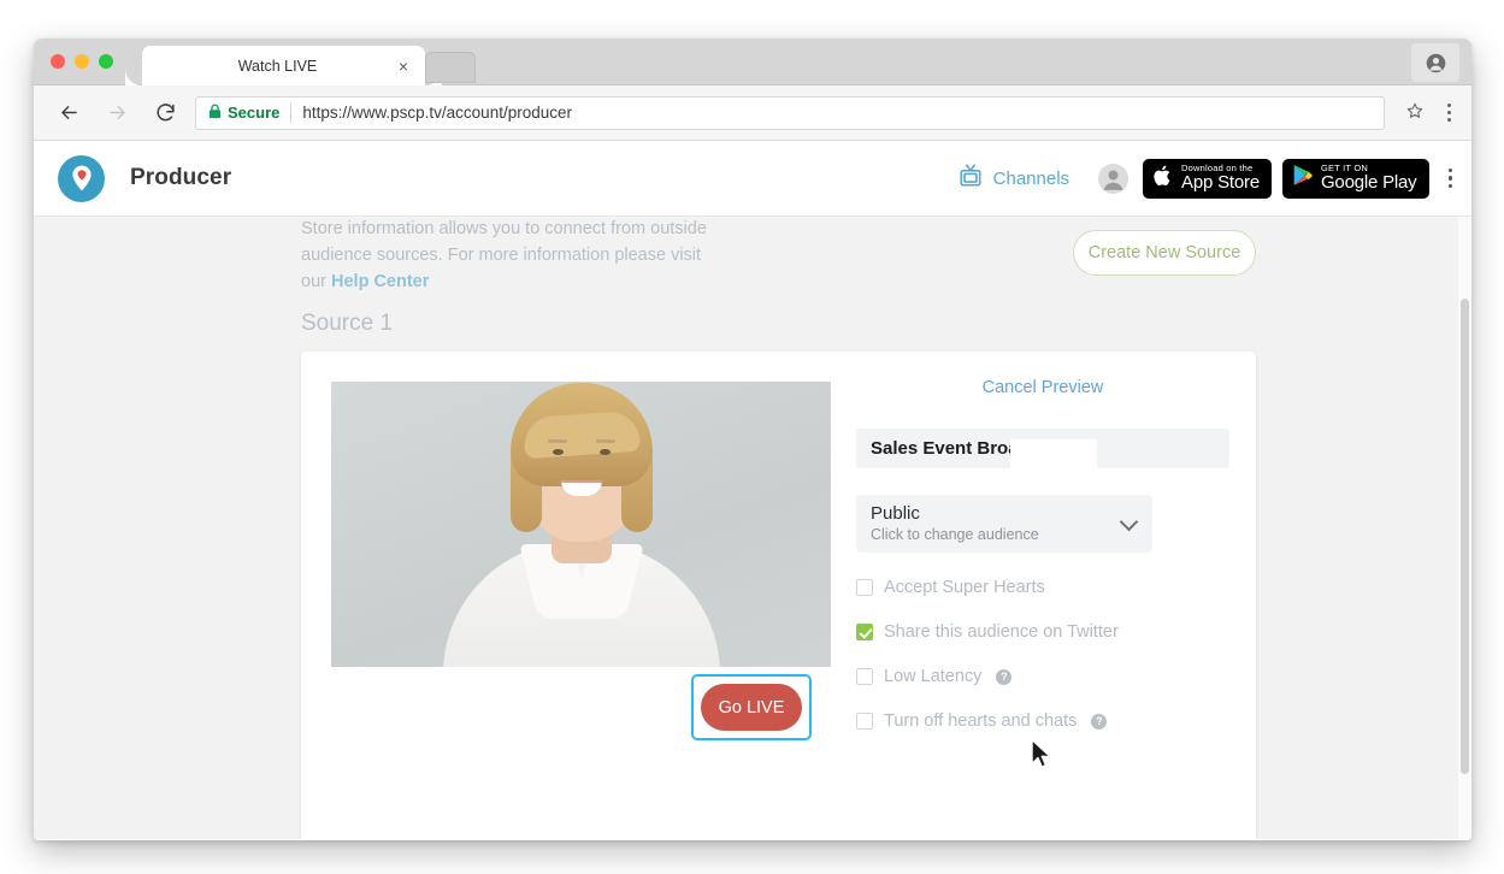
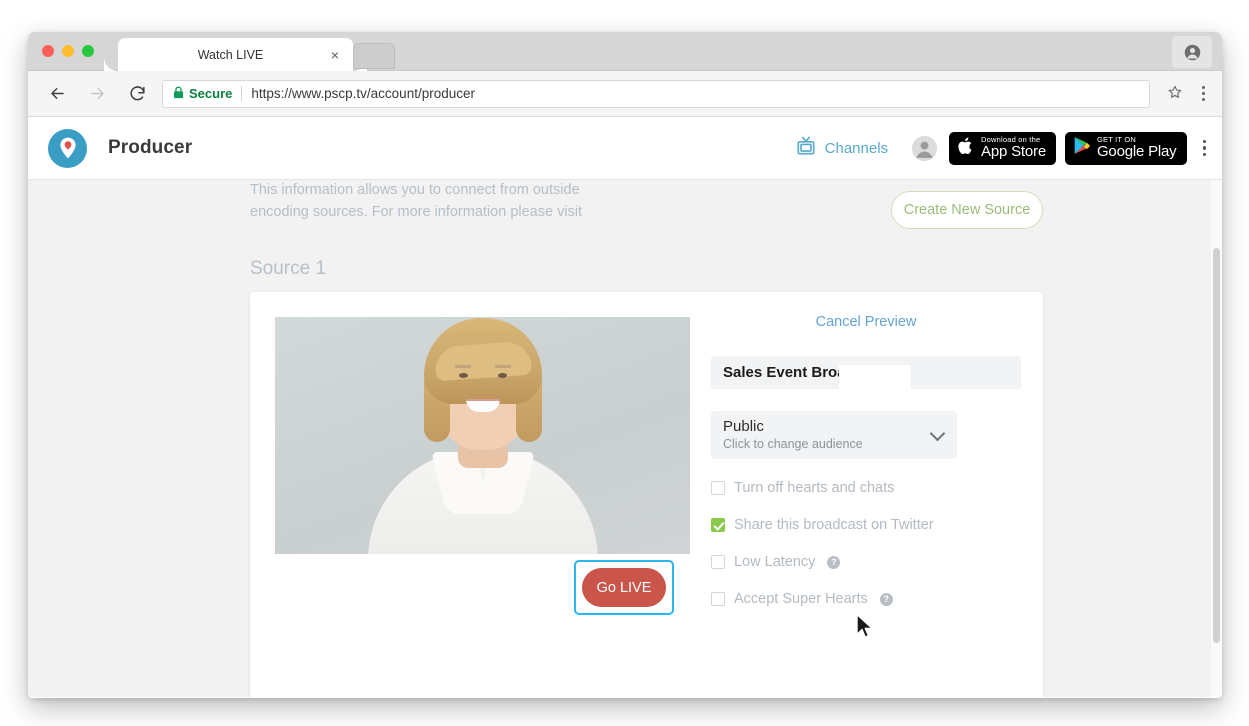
  Watch LIVE
  ×
  Secure
  https://www.pscp.tv/account/producer
  Producer
  Channels
  Download on the
  App Store
  GET IT ON
  Google Play
- Store information allows you to connect from outside
+ This information allows you to connect from outside
- audience sources. For more information please visit
+ encoding sources. For more information please visit
- our Help Center
  Create New Source
  Source 1
  Cancel Preview
  Public
  Click to change audience
- Accept Super Hearts
+ Turn off hearts and chats
- Share this audience on Twitter
+ Share this broadcast on Twitter
  Low Latency
  ?
- Turn off hearts and chats
+ Accept Super Hearts
  ?
  Go LIVE
